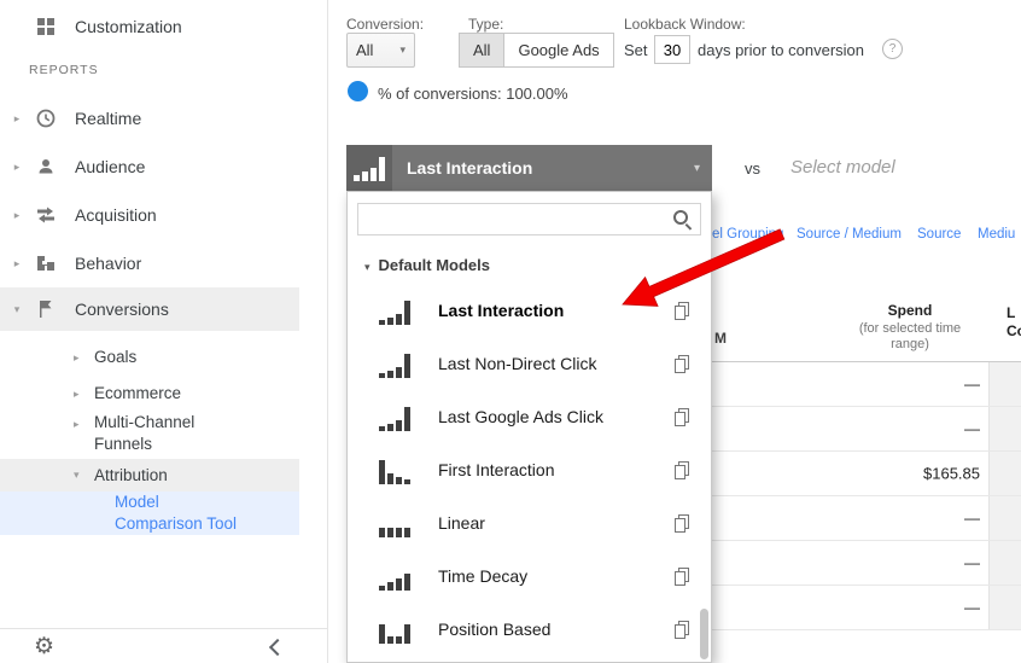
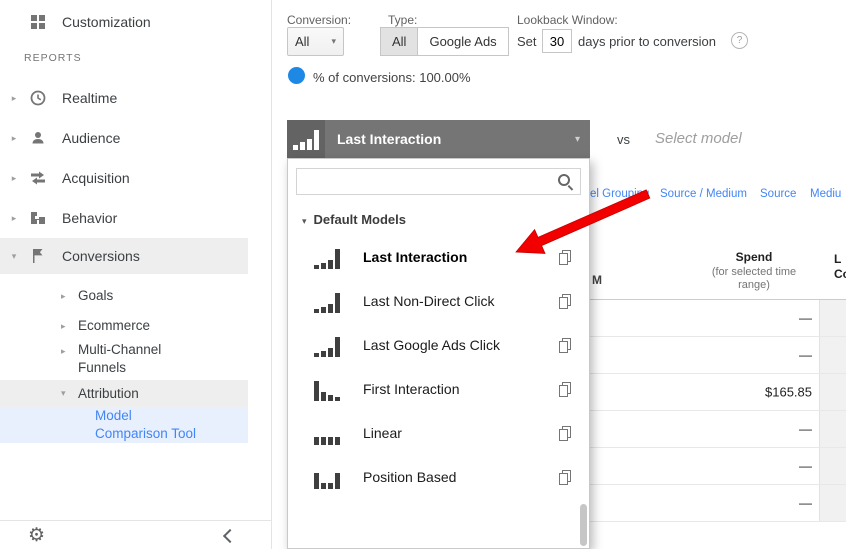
  Customization
  REPORTS
  ▸
  Realtime
  ▸
  Audience
  ▸
  Acquisition
  ▸
  Behavior
  ▾
  Conversions
  ▸
  Goals
  ▸
  Ecommerce
  ▸
  Multi-Channel Funnels
  ▾
  Attribution
  Model Comparison Tool
  ⚙
  Conversion:
  All
  ▾
  Type:
  All
  Google Ads
  Lookback Window:
  Set
  30
  days prior to conversion
  ?
  % of conversions: 100.00%
  el Groupi
  Source / Medium
  Source
  Mediu
  M
  Spend
  (for selected time range)
  L
  —
  —
  $165.85
  —
  —
  —
  Last Interaction
  ▾
  vs
  Select model
  ▾ Default Models
  Last Interaction
  Last Non-Direct Click
  Last Google Ads Click
  First Interaction
  Linear
- Time Decay
  Position Based
